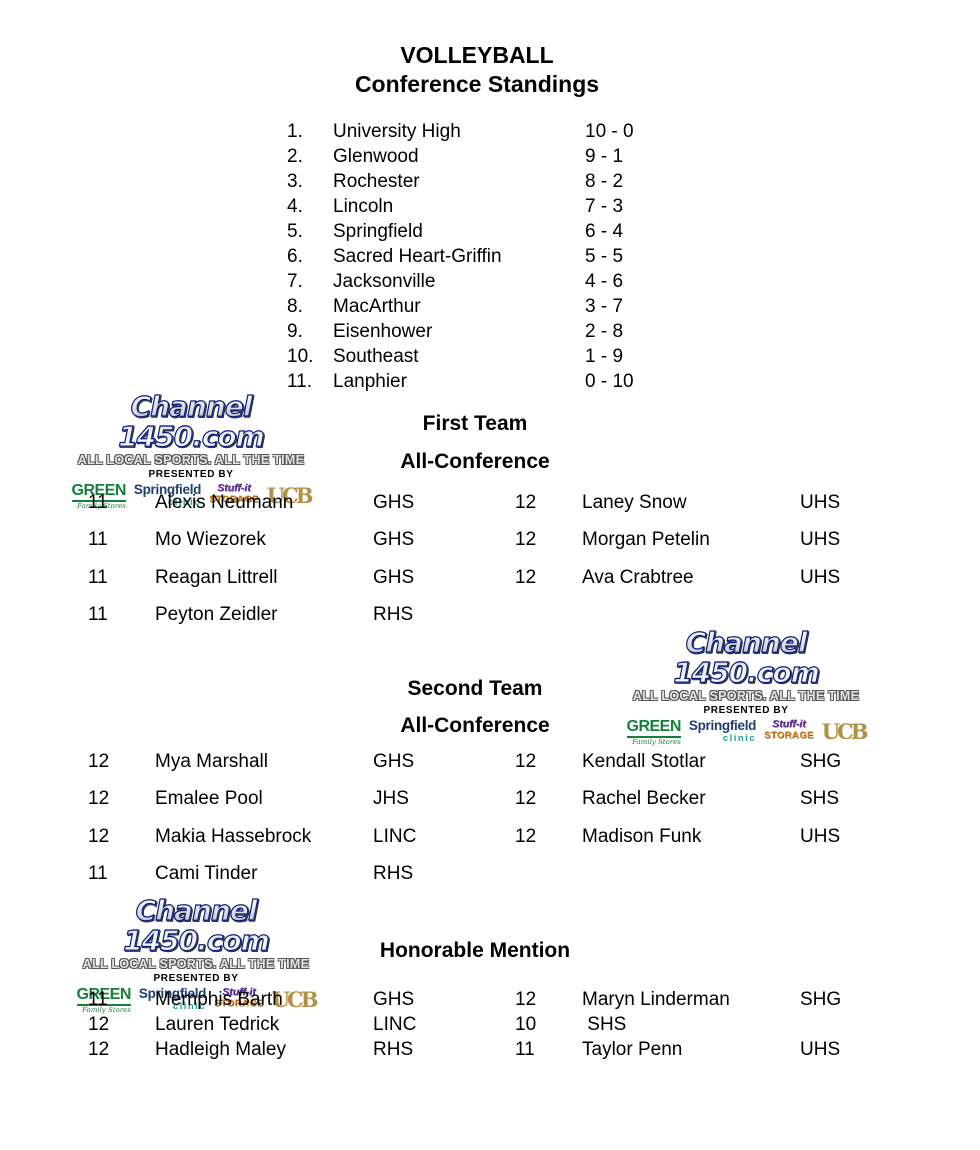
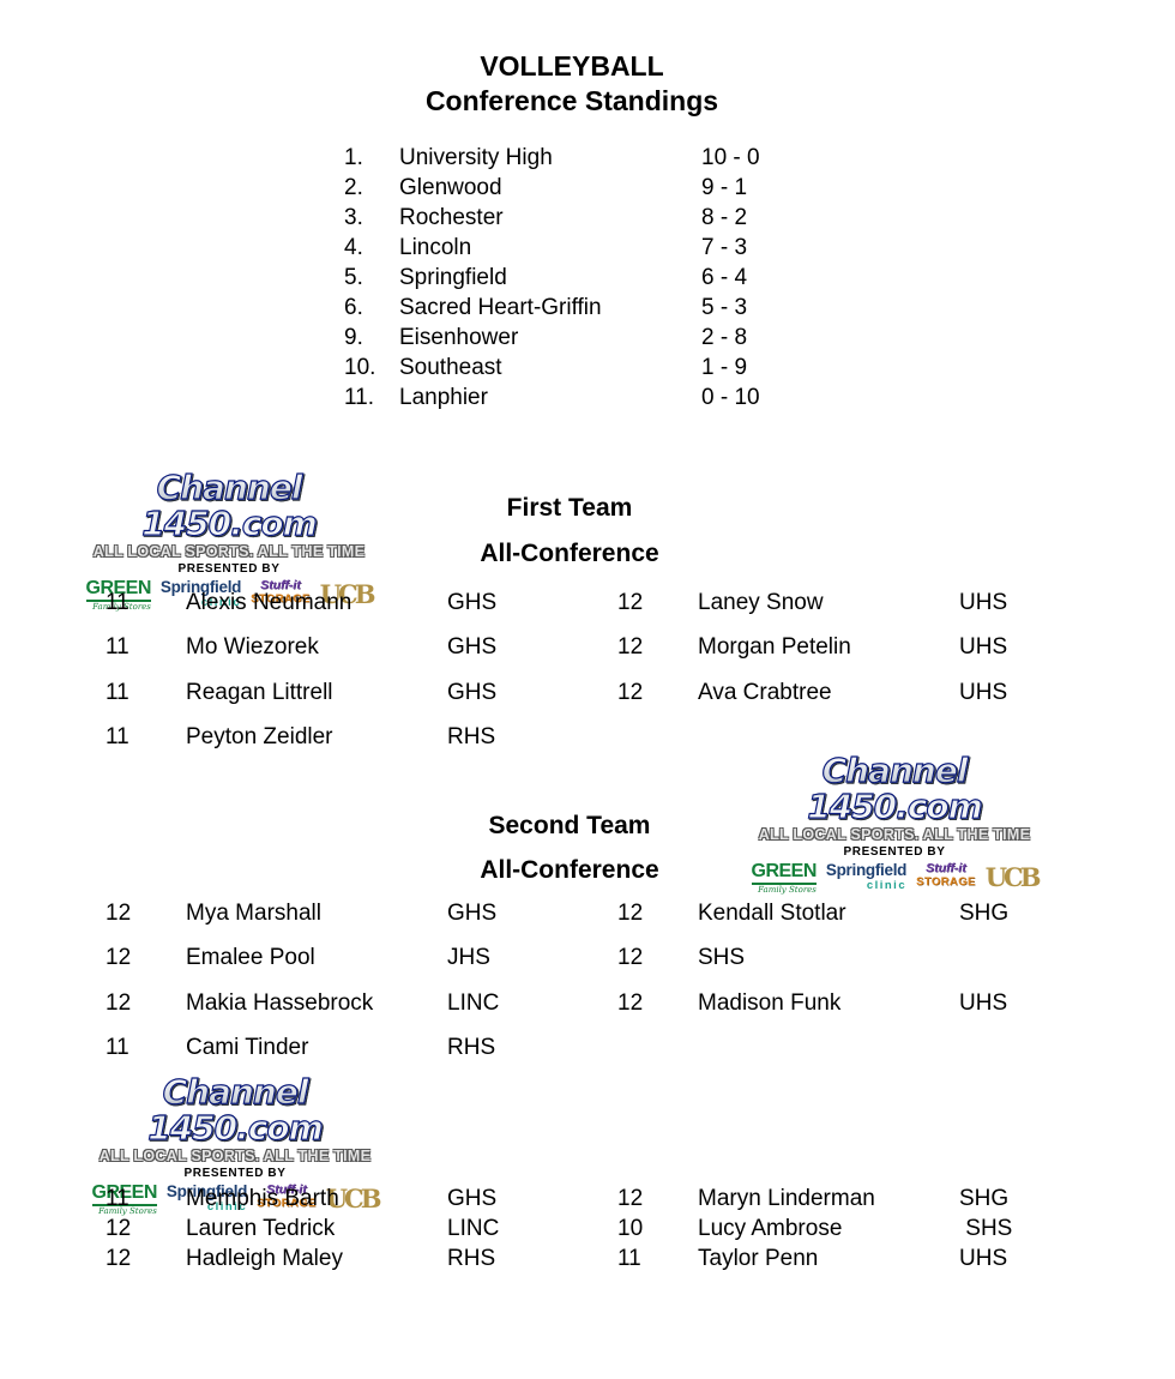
  VOLLEYBALL
  Conference Standings
  1.
  University High
  10 - 0
  2.
  Glenwood
  9 - 1
  3.
  Rochester
  8 - 2
  4.
  Lincoln
  7 - 3
  5.
  Springfield
  6 - 4
  6.
  Sacred Heart-Griffin
- 5 - 5
+ 5 - 3
- 7.
- Jacksonville
- 4 - 6
- 8.
- MacArthur
- 3 - 7
  9.
  Eisenhower
  2 - 8
  10.
  Southeast
  1 - 9
  11.
  Lanphier
  0 - 10
  Channel 1450.com
  ALL LOCAL SPORTS. ALL THE TIME
  PRESENTED BY
  GREEN
  Family Stores
  Springfield
  clinic
  Stuff-it
  STORAGE
  UCB
  First Team
  All-Conference
  11
  Alexis Neumann
  GHS
  11
  Mo Wiezorek
  GHS
  11
  Reagan Littrell
  GHS
  11
  Peyton Zeidler
  RHS
  12
  Laney Snow
  UHS
  12
  Morgan Petelin
  UHS
  12
  Ava Crabtree
  UHS
  Channel 1450.com
  ALL LOCAL SPORTS. ALL THE TIME
  PRESENTED BY
  GREEN
  Family Stores
  Springfield
  clinic
  Stuff-it
  STORAGE
  UCB
  Second Team
  All-Conference
  12
  Mya Marshall
  GHS
  12
  Emalee Pool
  JHS
  12
  Makia Hassebrock
  LINC
  11
  Cami Tinder
  RHS
  12
  Kendall Stotlar
  SHG
  12
- Rachel Becker
  SHS
  12
  Madison Funk
  UHS
  Channel 1450.com
  ALL LOCAL SPORTS. ALL THE TIME
  PRESENTED BY
  GREEN
  Family Stores
  Springfield
  clinic
  Stuff-it
  STORAGE
  UCB
- Honorable Mention
  11
  Memphis Barth
  GHS
  12
  Lauren Tedrick
  LINC
  12
  Hadleigh Maley
  RHS
  12
  Maryn Linderman
  SHG
  10
+ Lucy Ambrose
  SHS
  11
  Taylor Penn
  UHS
